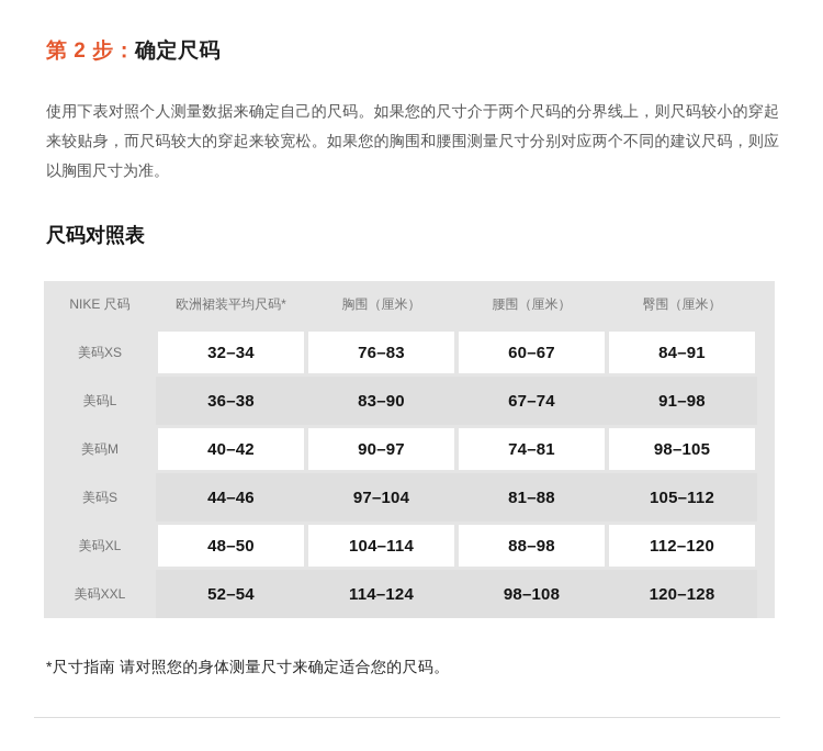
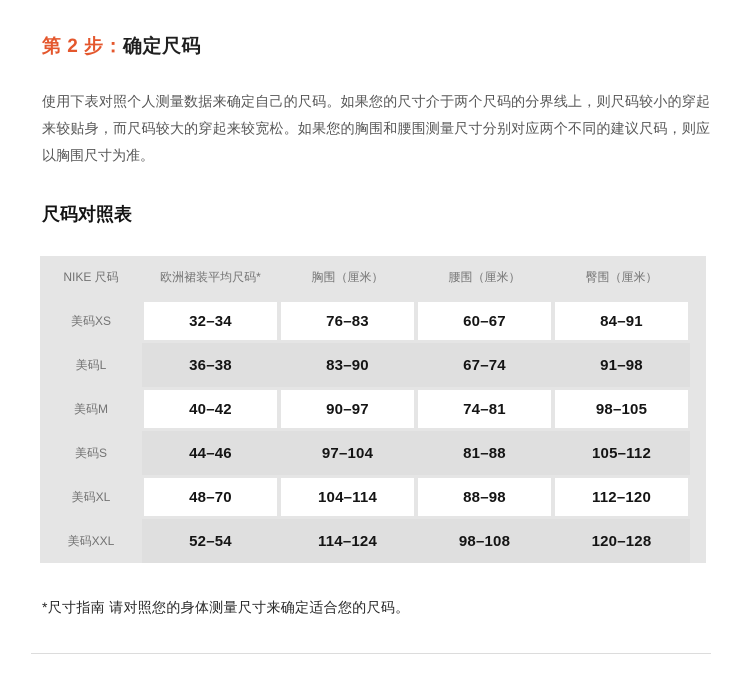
  第 2 步：确定尺码
  使用下表对照个人测量数据来确定自己的尺码。如果您的尺寸介于两个尺码的分界线上，则尺码较小的穿起来较贴身，而尺码较大的穿起来较宽松。如果您的胸围和腰围测量尺寸分别对应两个不同的建议尺码，则应以胸围尺寸为准。
  尺码对照表
  NIKE 尺码	欧洲裙装平均尺码*	胸围（厘米）	腰围（厘米）	臀围（厘米）
  美码XS	32–34	76–83	60–67	84–91
  美码L	36–38	83–90	67–74	91–98
  美码M	40–42	90–97	74–81	98–105
  美码S	44–46	97–104	81–88	105–112
- 美码XL	48–50	104–114	88–98	112–120
+ 美码XL	48–70	104–114	88–98	112–120
  美码XXL	52–54	114–124	98–108	120–128
  *尺寸指南 请对照您的身体测量尺寸来确定适合您的尺码。
